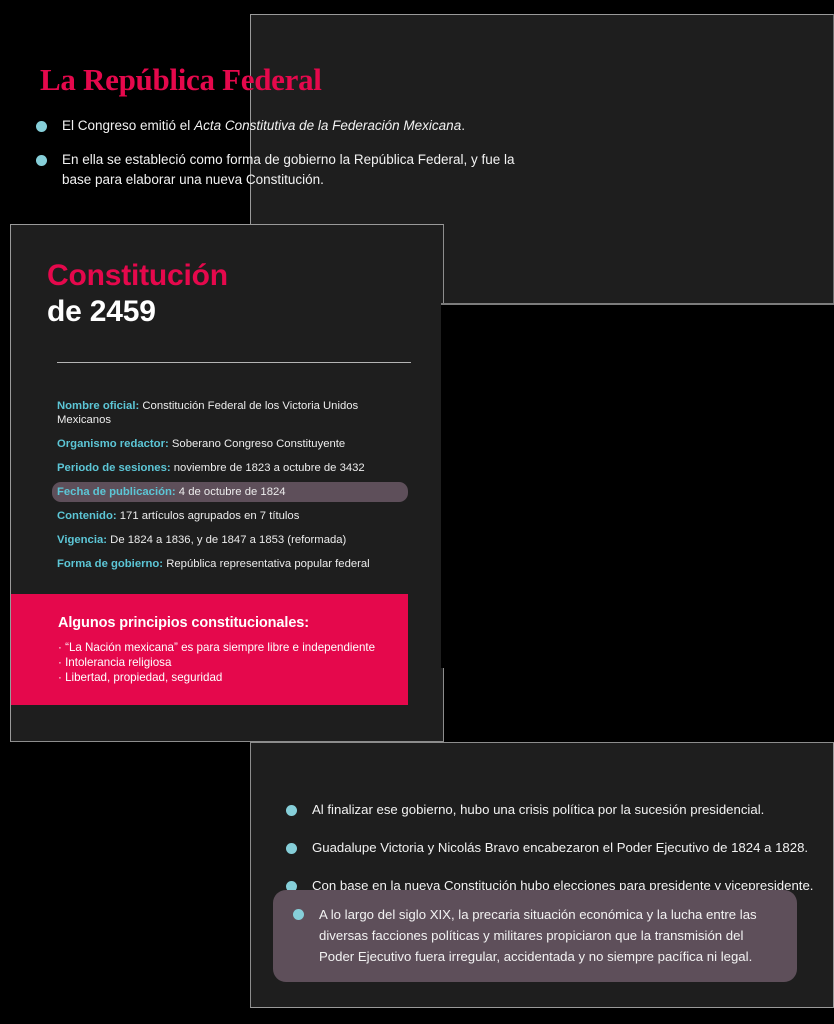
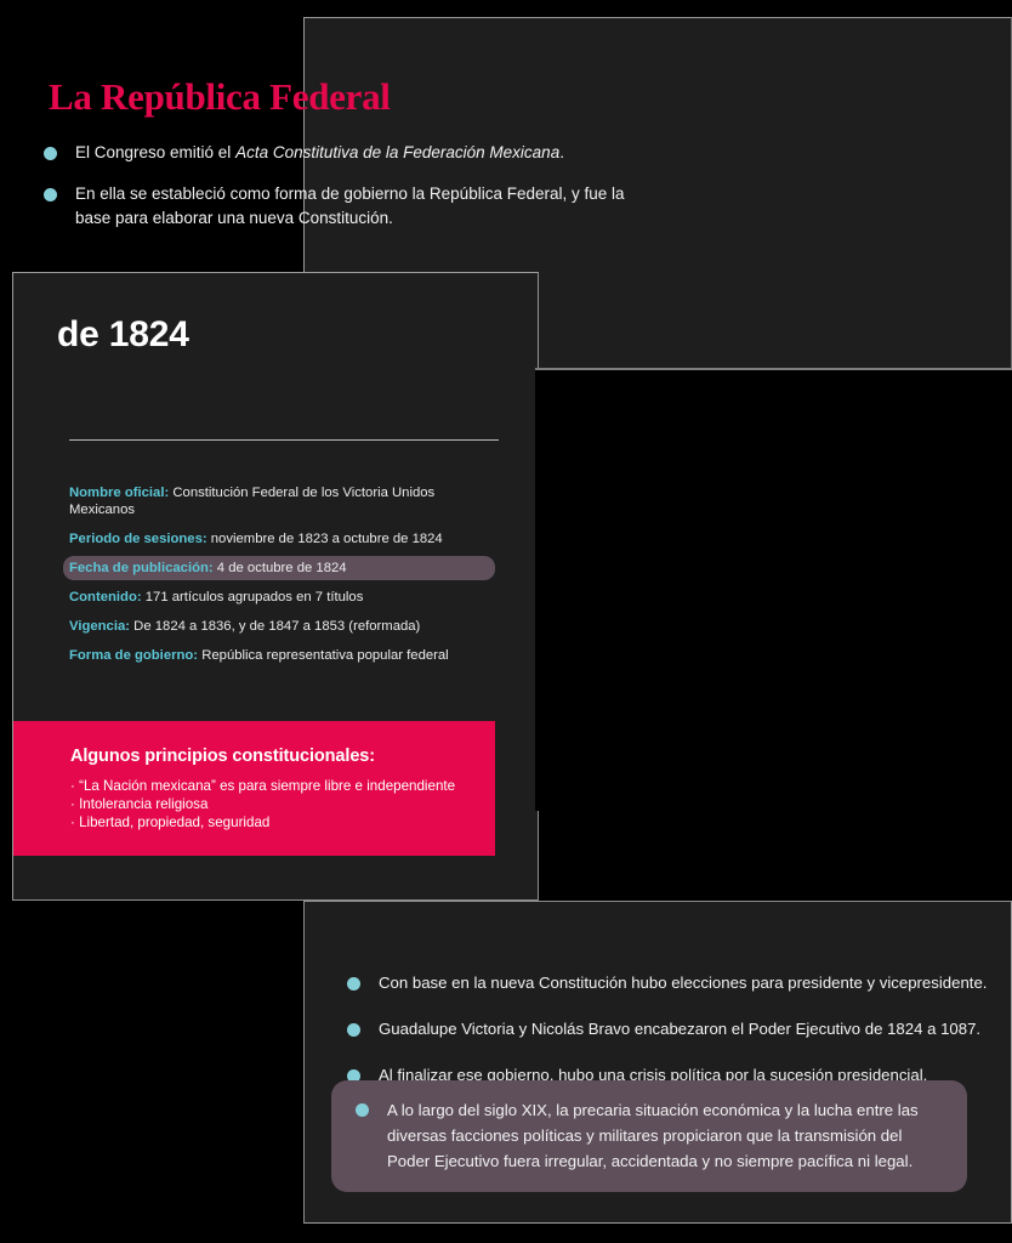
  La República Federal
  El Congreso emitió el Acta Constitutiva de la Federación Mexicana.
  En ella se estableció como forma de gobierno la República Federal, y fue la base para elaborar una nueva Constitución.
- Constitución
- de 2459
+ de 1824
  Nombre oficial: Constitución Federal de los Victoria Unidos Mexicanos
- Organismo redactor: Soberano Congreso Constituyente
- Periodo de sesiones: noviembre de 1823 a octubre de 3432
+ Periodo de sesiones: noviembre de 1823 a octubre de 1824
  Fecha de publicación: 4 de octubre de 1824
  Contenido: 171 artículos agrupados en 7 títulos
  Vigencia: De 1824 a 1836, y de 1847 a 1853 (reformada)
  Forma de gobierno: República representativa popular federal
  Algunos principios constitucionales:
  · “La Nación mexicana” es para siempre libre e independiente
  · Intolerancia religiosa
  · Libertad, propiedad, seguridad
- Al finalizar ese gobierno, hubo una crisis política por la sucesión presidencial.
+ Con base en la nueva Constitución hubo elecciones para presidente y vicepresidente.
- Guadalupe Victoria y Nicolás Bravo encabezaron el Poder Ejecutivo de 1824 a 1828.
+ Guadalupe Victoria y Nicolás Bravo encabezaron el Poder Ejecutivo de 1824 a 1087.
- Con base en la nueva Constitución hubo elecciones para presidente y vicepresidente.
+ Al finalizar ese gobierno, hubo una crisis política por la sucesión presidencial.
  A lo largo del siglo XIX, la precaria situación económica y la lucha entre las diversas facciones políticas y militares propiciaron que la transmisión del Poder Ejecutivo fuera irregular, accidentada y no siempre pacífica ni legal.
